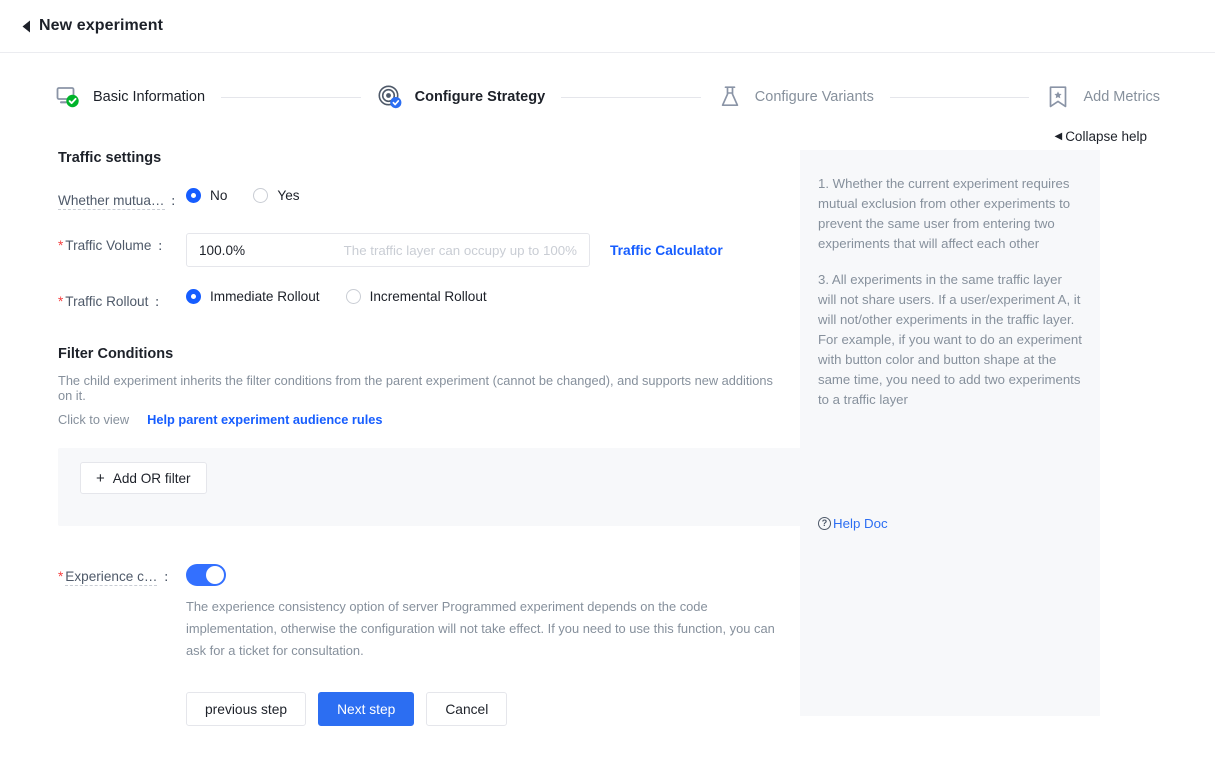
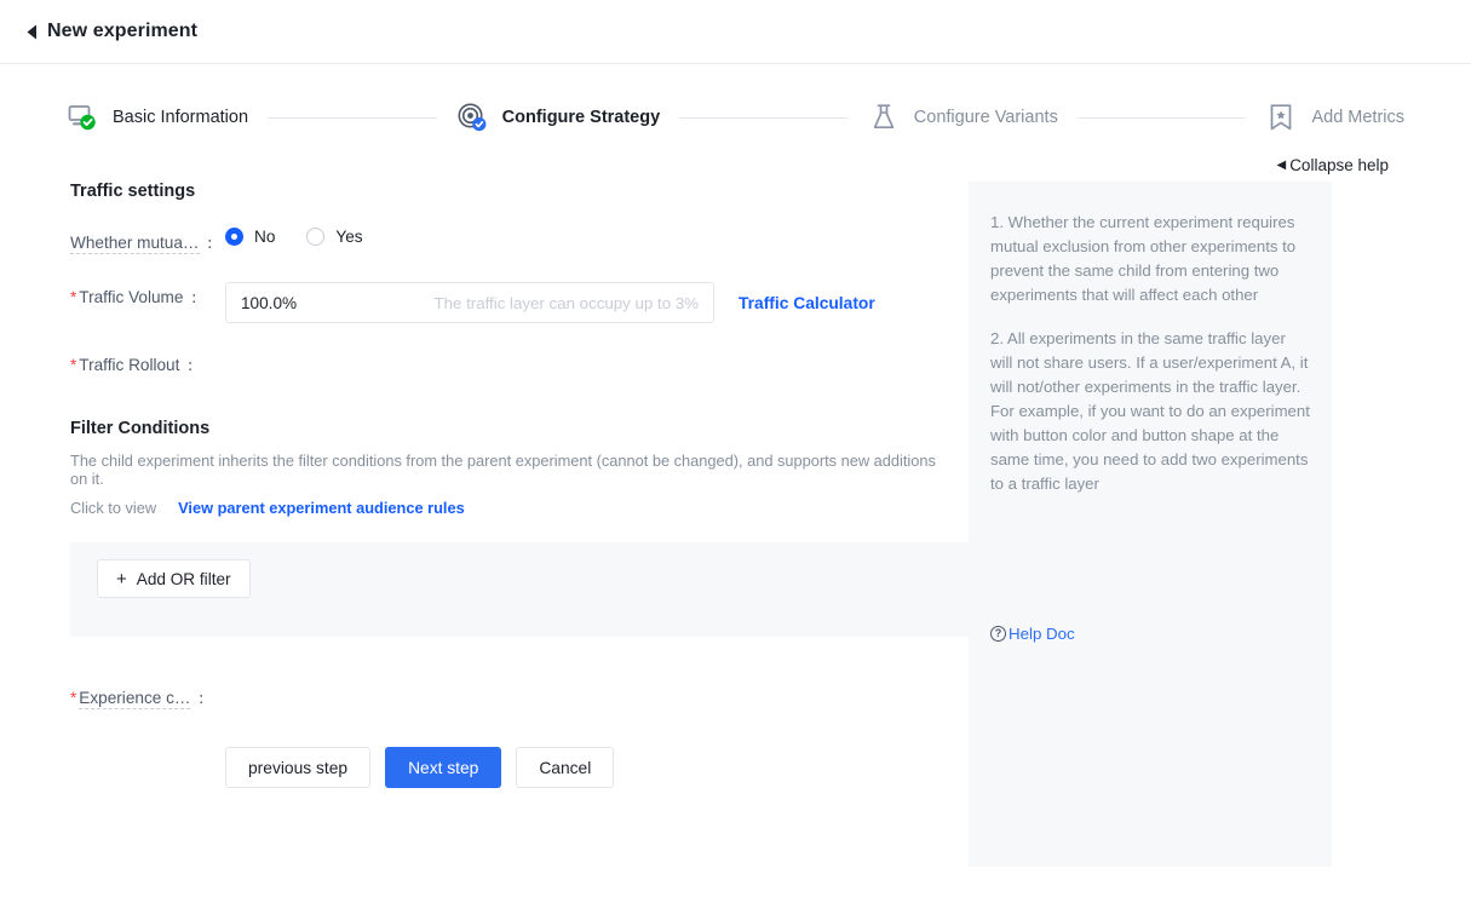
  New experiment
  Basic Information
  Configure Strategy
  Configure Variants
  Add Metrics
  ◀
  Collapse help
  Traffic settings
  Whether mutua… ：
  No
  Yes
  * Traffic Volume ：
  100.0%
- The traffic layer can occupy up to 100%
+ The traffic layer can occupy up to 3%
  Traffic Calculator
  * Traffic Rollout ：
- Immediate Rollout
- Incremental Rollout
  Filter Conditions
  The child experiment inherits the filter conditions from the parent experiment (cannot be changed), and supports new additions on it.
  Click to view
- Help parent experiment audience rules
+ View parent experiment audience rules
  +
  Add OR filter
  * Experience c… ：
- The experience consistency option of server Programmed experiment depends on the code implementation, otherwise the configuration will not take effect. If you need to use this function, you can ask for a ticket for consultation.
  previous step
  Next step
  Cancel
- 1. Whether the current experiment requires mutual exclusion from other experiments to prevent the same user from entering two experiments that will affect each other
+ 1. Whether the current experiment requires mutual exclusion from other experiments to prevent the same child from entering two experiments that will affect each other
- 3. All experiments in the same traffic layer will not share users. If a user/experiment A, it will not/other experiments in the traffic layer. For example, if you want to do an experiment with button color and button shape at the same time, you need to add two experiments to a traffic layer
+ 2. All experiments in the same traffic layer will not share users. If a user/experiment A, it will not/other experiments in the traffic layer. For example, if you want to do an experiment with button color and button shape at the same time, you need to add two experiments to a traffic layer
  ?
  Help Doc
